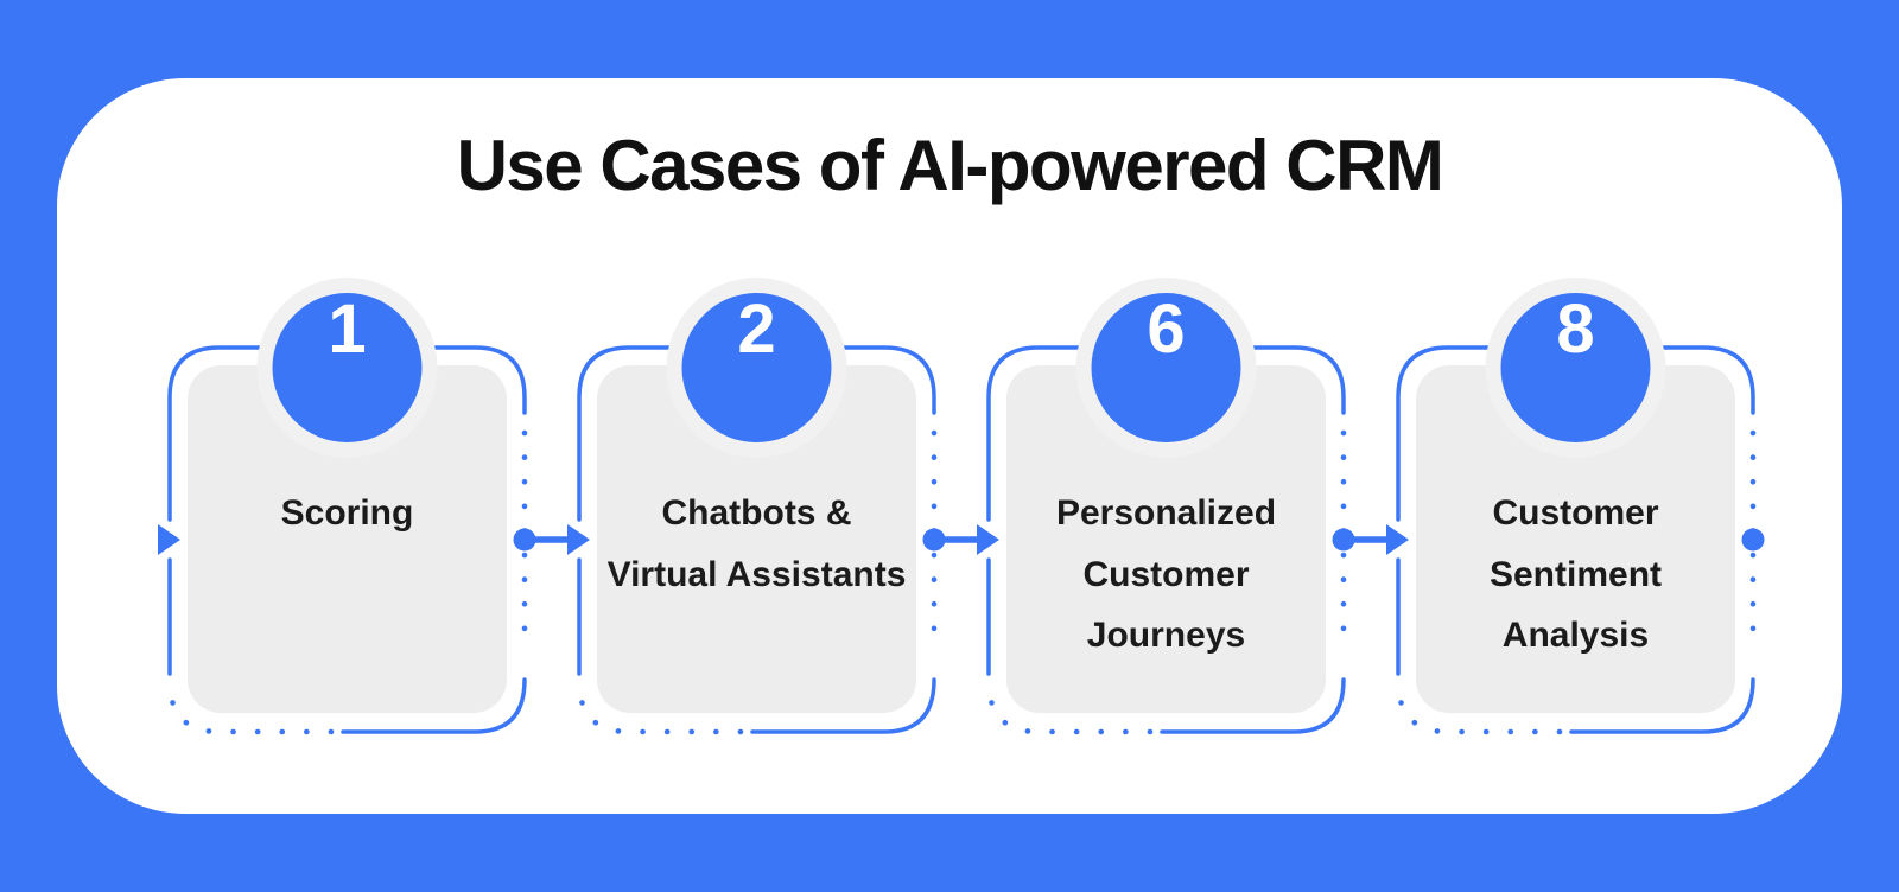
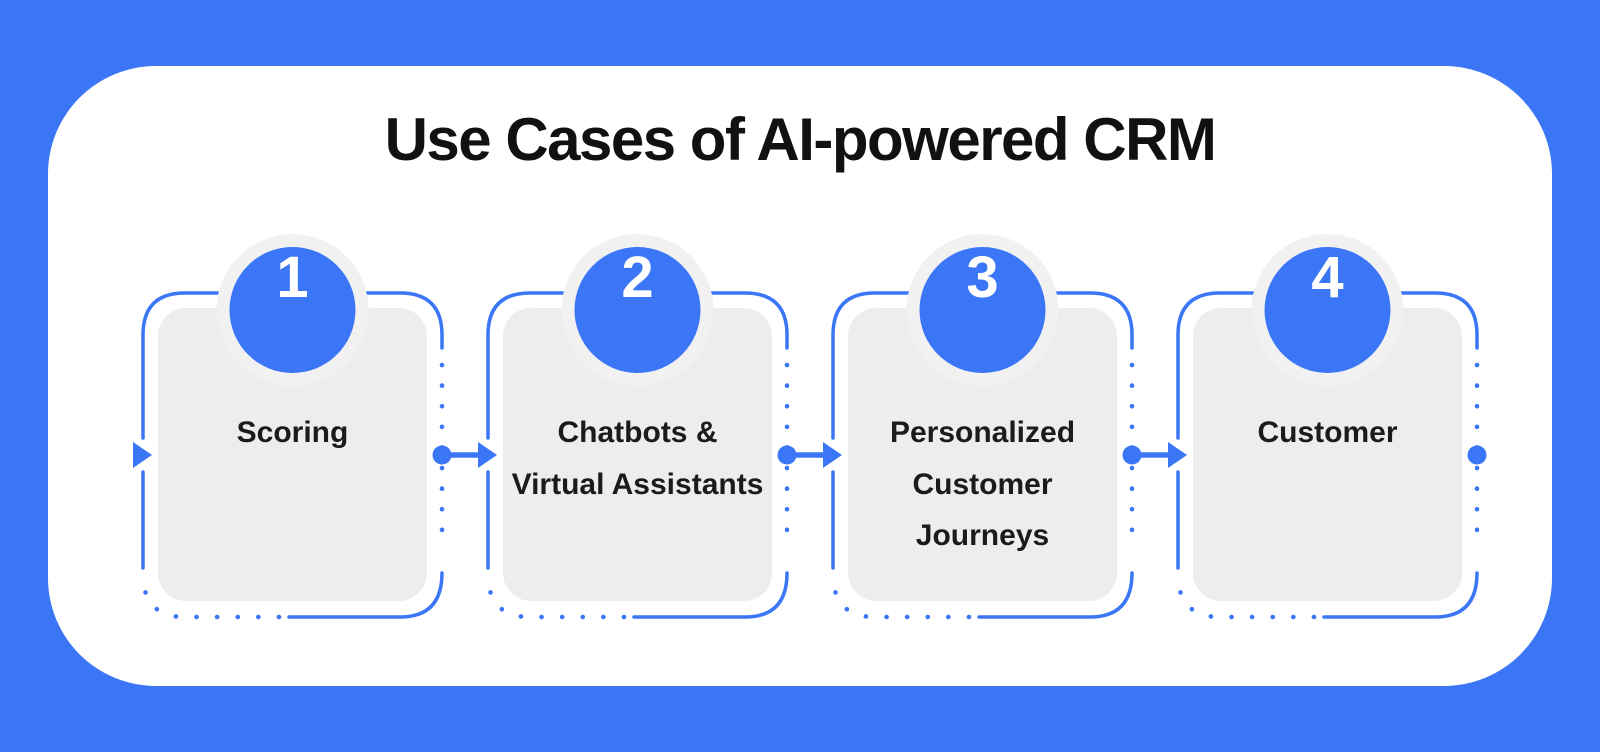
  Use Cases of AI-powered CRM
  1
  Scoring
  2
  Chatbots &
  Virtual Assistants
- 6
+ 3
  Personalized
  Customer
  Journeys
- 8
+ 4
  Customer
- Sentiment
- Analysis
